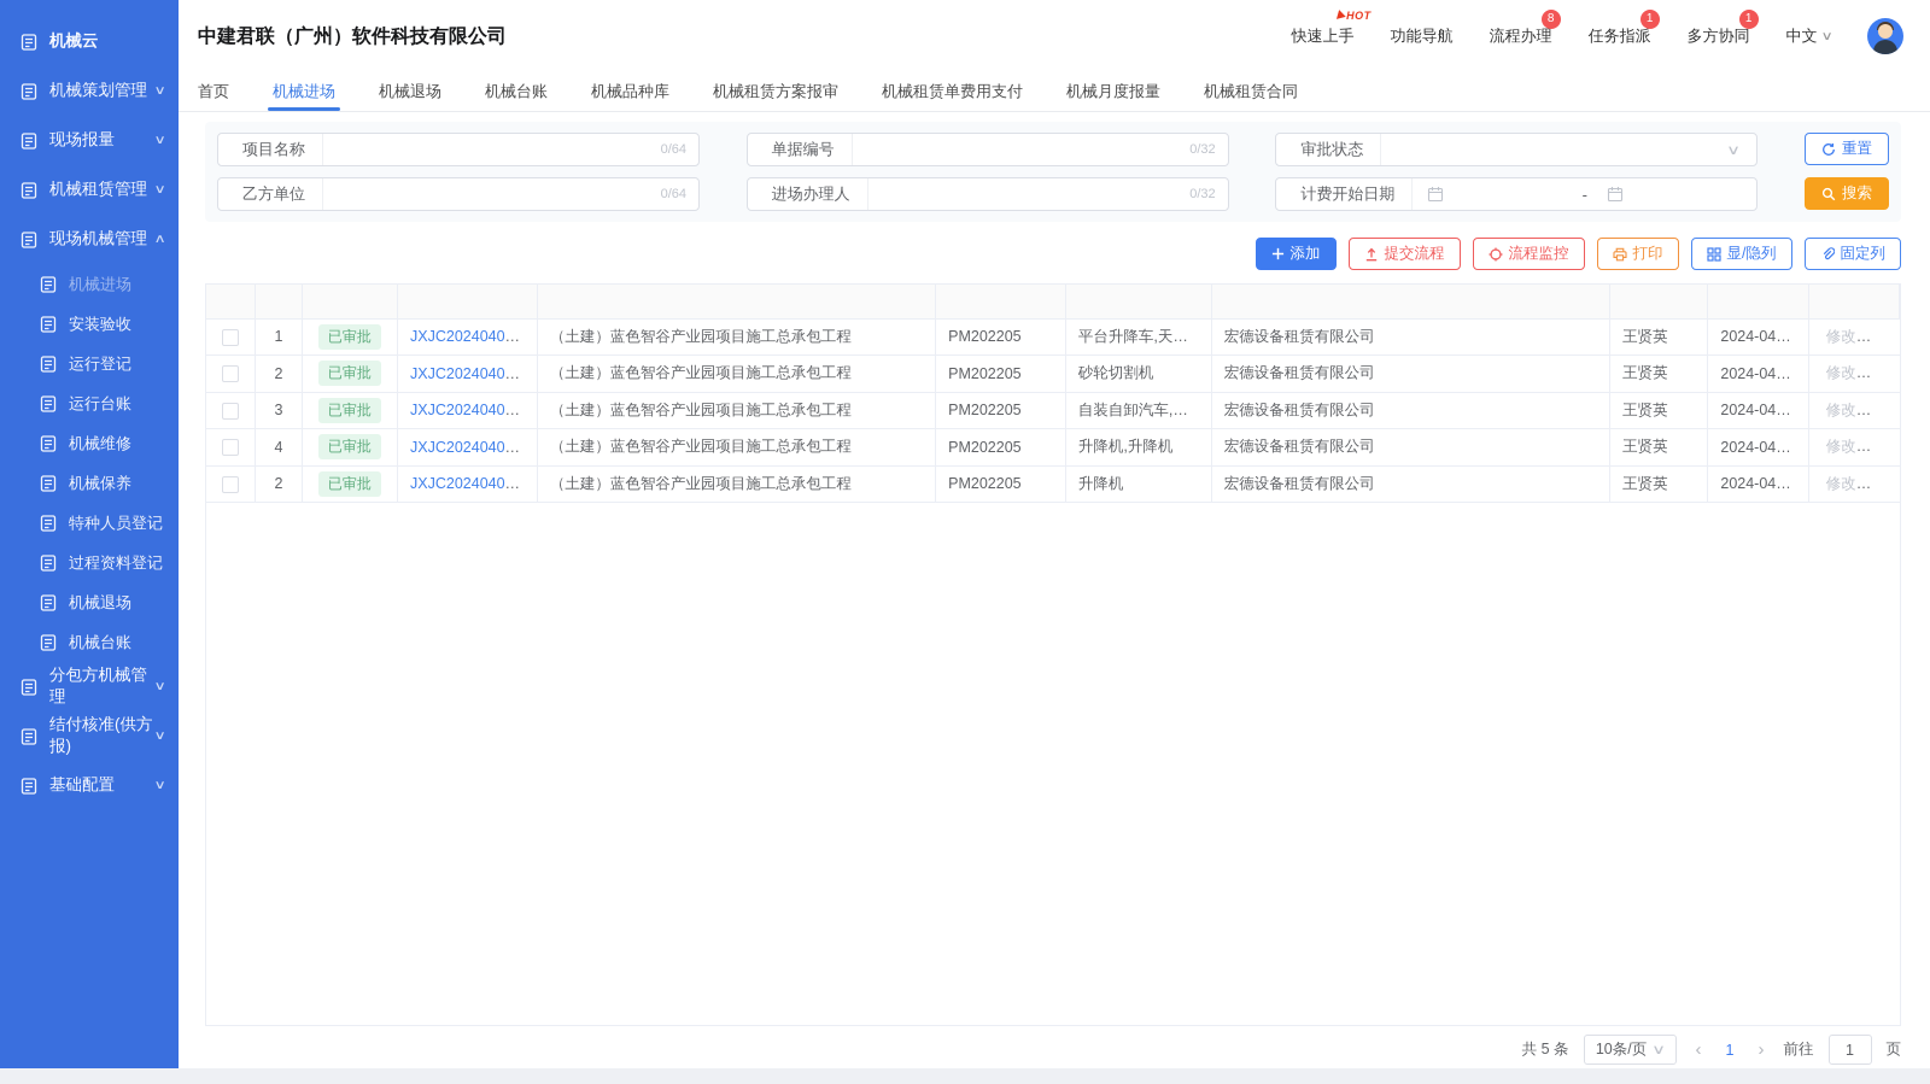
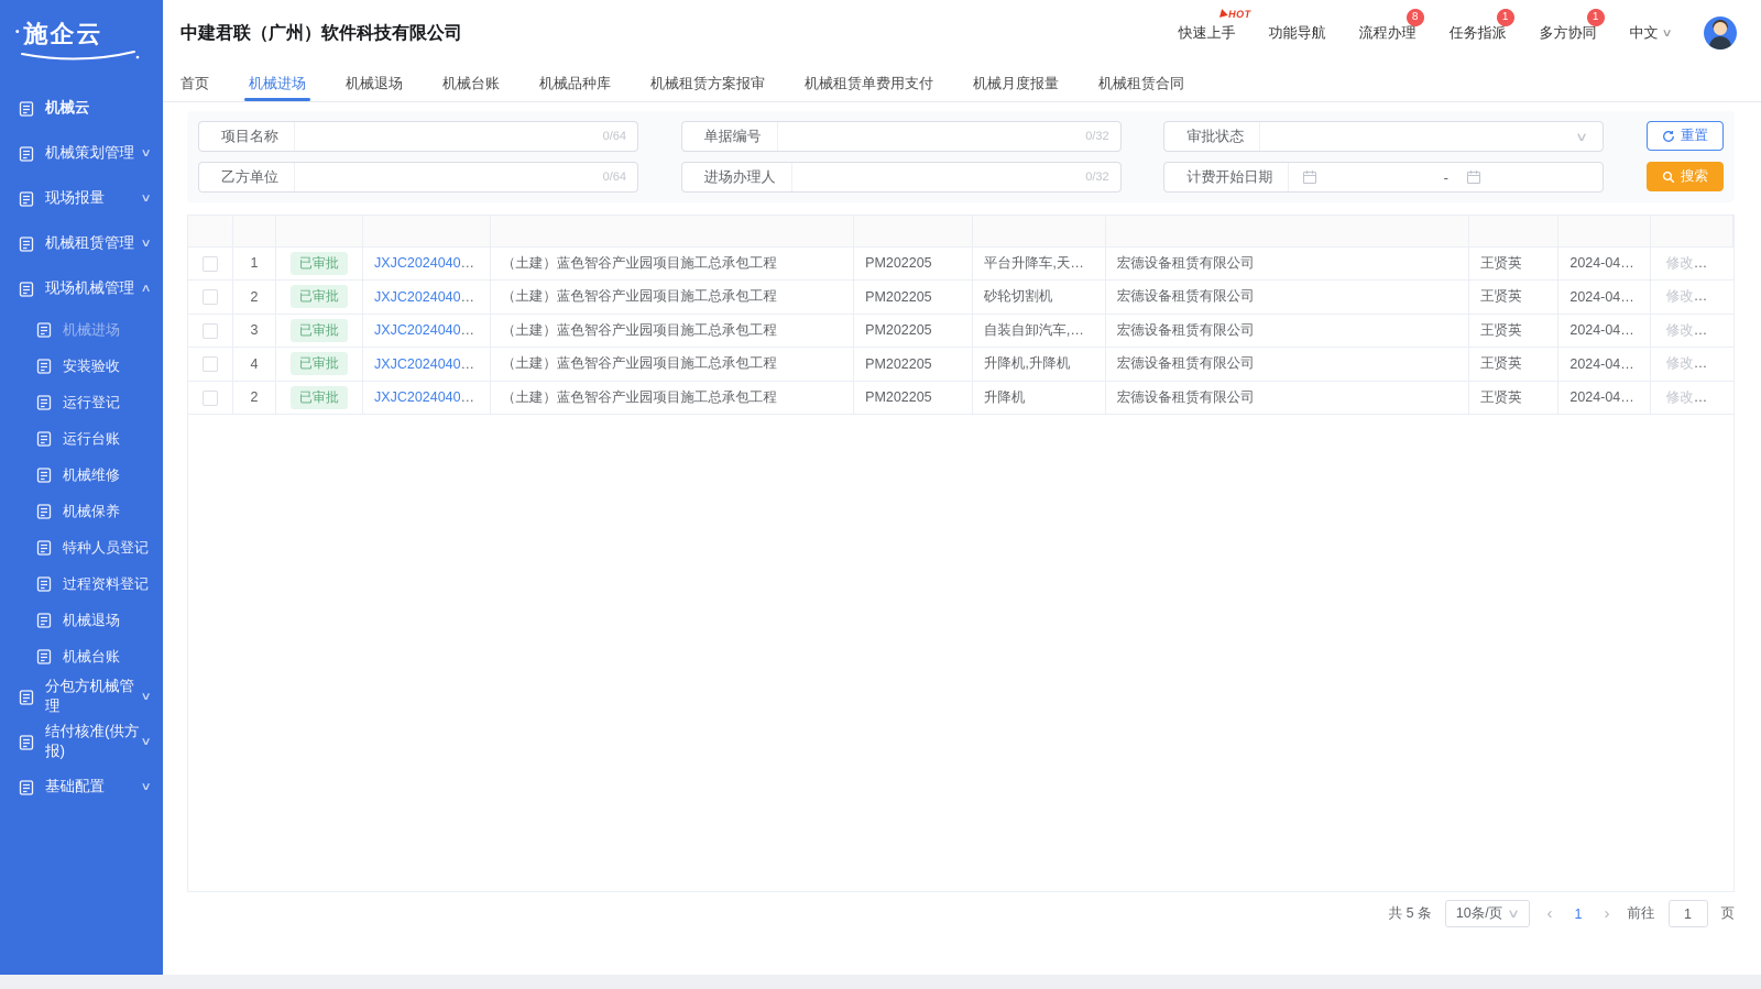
+ • 施企云
  机械云
  机械策划管理
  ∨
  现场报量
  ∨
  机械租赁管理
  ∨
  现场机械管理
  ∧
  机械进场
  安装验收
  运行登记
  运行台账
  机械维修
  机械保养
  特种人员登记
  过程资料登记
  机械退场
  机械台账
  分包方机械管理
  ∨
  结付核准(供方报)
  ∨
  基础配置
  ∨
  中建君联（广州）软件科技有限公司
  快速上手
  HOT
  功能导航
  流程办理
  8
  任务指派
  1
  多方协同
  1
  中文
  ∨
  首页
  机械进场
  机械退场
  机械台账
  机械品种库
  机械租赁方案报审
  机械租赁单费用支付
  机械月度报量
  机械租赁合同
  项目名称
  0/64
  单据编号
  0/32
  审批状态
  ∨
  重置
  乙方单位
  0/64
  进场办理人
  0/32
  计费开始日期
  -
  搜索
- 添加
- 提交流程
- 流程监控
- 打印
- 显/隐列
- 固定列
  	1	已审批	JXJC2024040579	（土建）蓝色智谷产业园项目施工总承包工程	PM202205	平台升降车,天泵,升.	宏德设备租赁有限公司	王贤英	2024-04-08	修改 删除
  	2	已审批	JXJC2024040578	（土建）蓝色智谷产业园项目施工总承包工程	PM202205	砂轮切割机	宏德设备租赁有限公司	王贤英	2024-04-08	修改 删除
  	3	已审批	JXJC2024040577	（土建）蓝色智谷产业园项目施工总承包工程	PM202205	自装自卸汽车,轮胎..	宏德设备租赁有限公司	王贤英	2024-04-08	修改 删除
  	4	已审批	JXJC2024040576	（土建）蓝色智谷产业园项目施工总承包工程	PM202205	升降机,升降机	宏德设备租赁有限公司	王贤英	2024-04-08	修改 删除
  	2	已审批	JXJC2024040575	（土建）蓝色智谷产业园项目施工总承包工程	PM202205	升降机	宏德设备租赁有限公司	王贤英	2024-04-08	修改 删除
  共 5 条
  10条/页
  ∨
  ‹
  1
  ›
  前往
  1
  页
